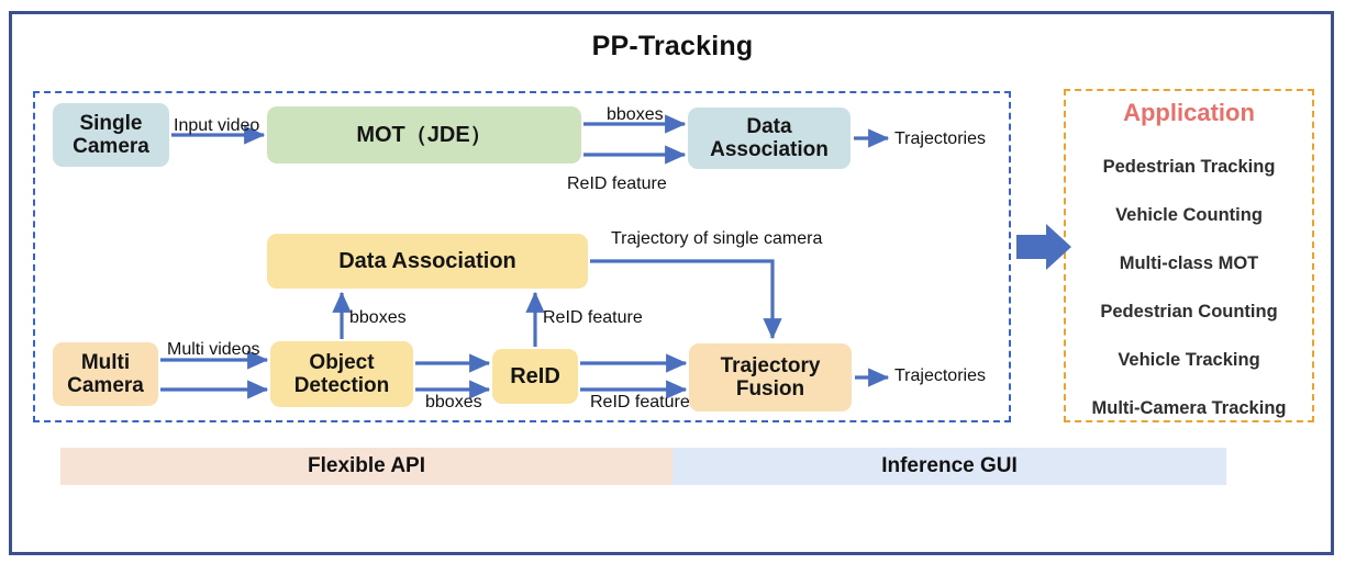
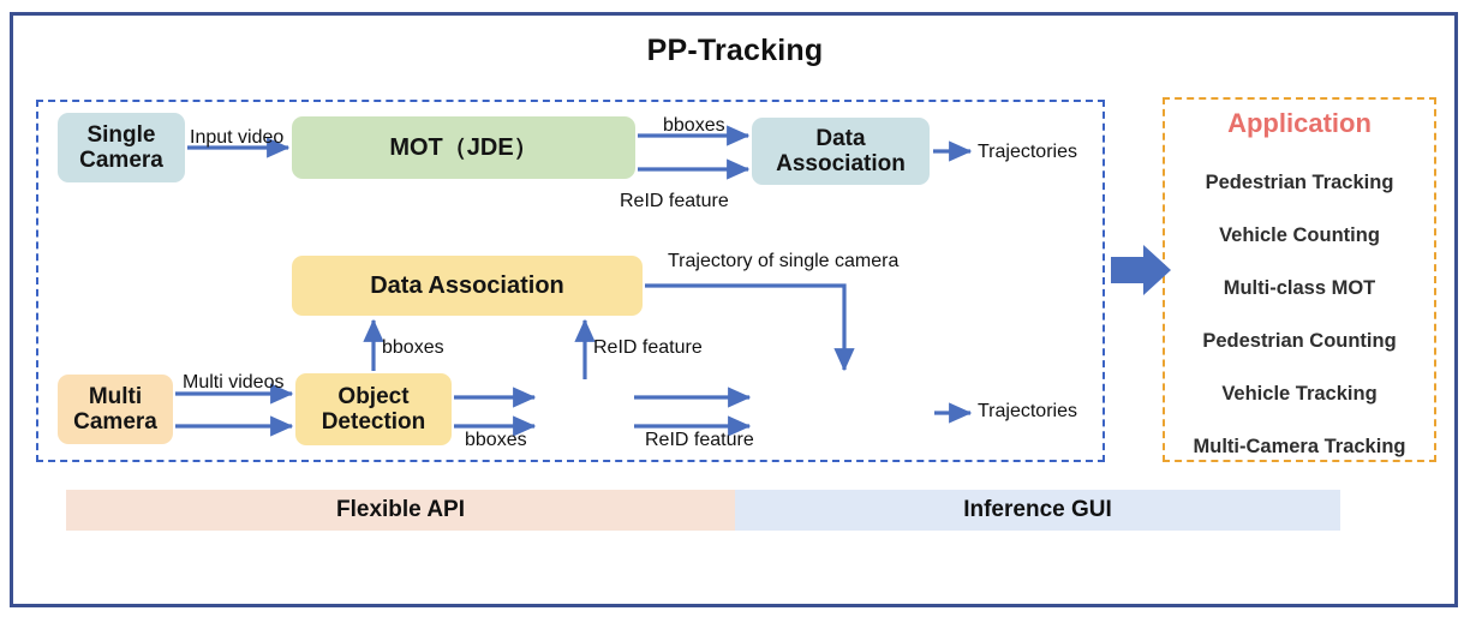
  PP-Tracking
  Single
  Camera
  MOT（JDE）
  Data
  Association
  Data Association
  Multi
  Camera
  Object
  Detection
- ReID
- Trajectory
- Fusion
  Input video
  bboxes
  ReID feature
  Trajectories
  Trajectory of single camera
  bboxes
  ReID feature
  Multi videos
  bboxes
  ReID feature
  Trajectories
  Application
  Pedestrian Tracking
  Vehicle Counting
  Multi-class MOT
  Pedestrian Counting
  Vehicle Tracking
  Multi-Camera Tracking
  Flexible API
  Inference GUI
